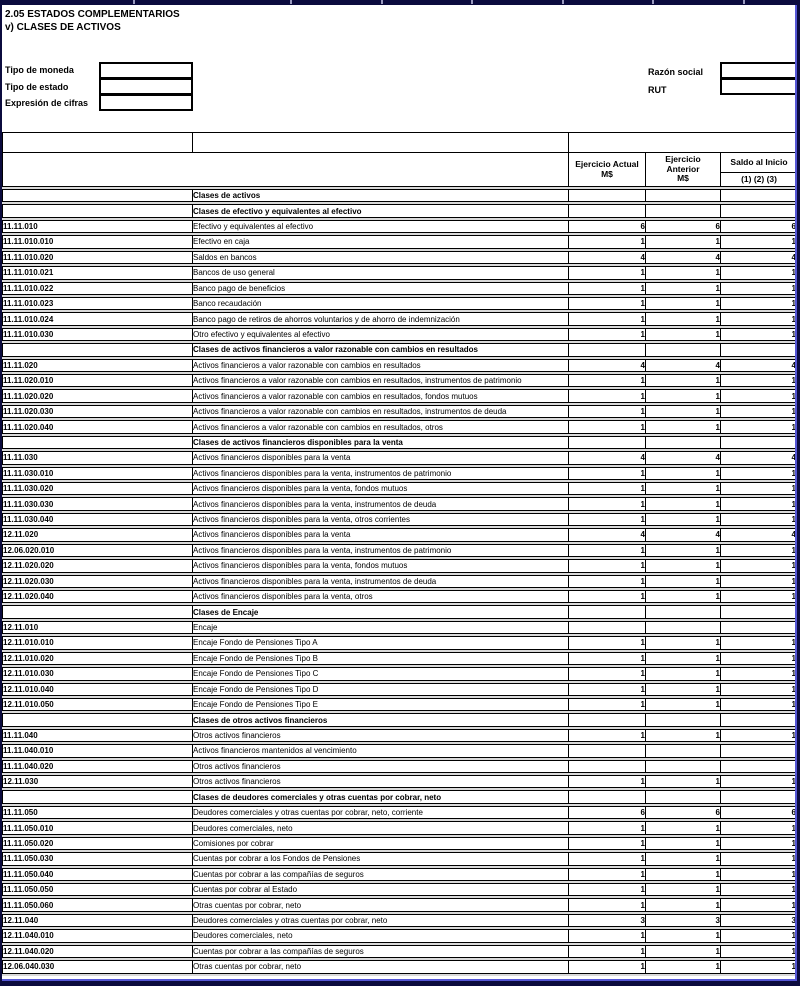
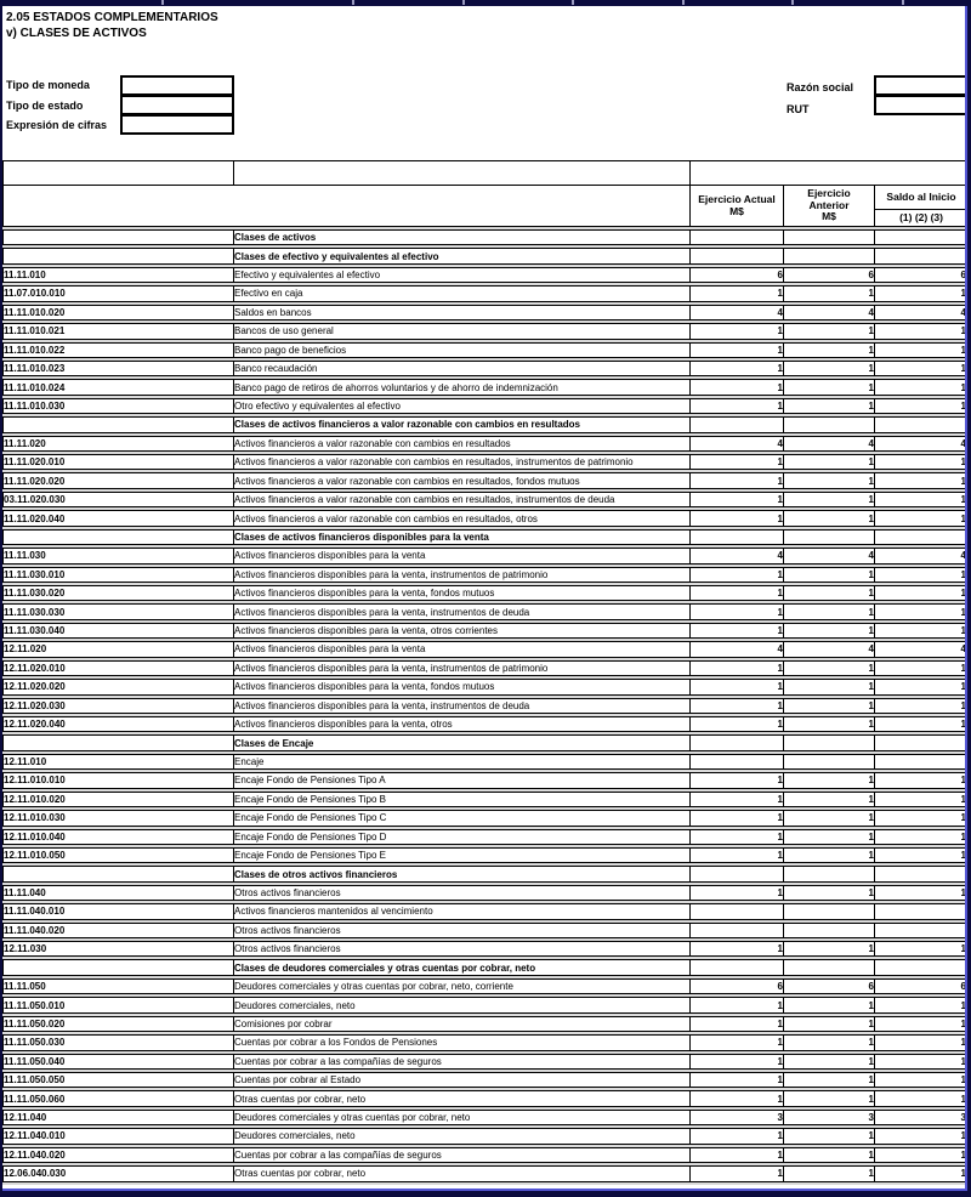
  2.05 ESTADOS COMPLEMENTARIOS
  v) CLASES DE ACTIVOS
  Tipo de moneda
  Tipo de estado
  Expresión de cifras
  Razón social
  RUT
  	Ejercicio Actual M$	Ejercicio Anterior M$	Saldo al Inicio
  (1) (2) (3)
  	Clases de activos
  	Clases de efectivo y equivalentes al efectivo
  11.11.010	Efectivo y equivalentes al efectivo	6	6	6
- 11.11.010.010	Efectivo en caja	1	1	1
+ 11.07.010.010	Efectivo en caja	1	1	1
  11.11.010.020	Saldos en bancos	4	4	4
  11.11.010.021	Bancos de uso general	1	1	1
  11.11.010.022	Banco pago de beneficios	1	1	1
  11.11.010.023	Banco recaudación	1	1	1
  11.11.010.024	Banco pago de retiros de ahorros voluntarios y de ahorro de indemnización	1	1	1
  11.11.010.030	Otro efectivo y equivalentes al efectivo	1	1	1
  	Clases de activos financieros a valor razonable con cambios en resultados
  11.11.020	Activos financieros a valor razonable con cambios en resultados	4	4	4
  11.11.020.010	Activos financieros a valor razonable con cambios en resultados, instrumentos de patrimonio	1	1	1
  11.11.020.020	Activos financieros a valor razonable con cambios en resultados, fondos mutuos	1	1	1
- 11.11.020.030	Activos financieros a valor razonable con cambios en resultados, instrumentos de deuda	1	1	1
+ 03.11.020.030	Activos financieros a valor razonable con cambios en resultados, instrumentos de deuda	1	1	1
  11.11.020.040	Activos financieros a valor razonable con cambios en resultados, otros	1	1	1
  	Clases de activos financieros disponibles para la venta
  11.11.030	Activos financieros disponibles para la venta	4	4	4
  11.11.030.010	Activos financieros disponibles para la venta, instrumentos de patrimonio	1	1	1
  11.11.030.020	Activos financieros disponibles para la venta, fondos mutuos	1	1	1
  11.11.030.030	Activos financieros disponibles para la venta, instrumentos de deuda	1	1	1
  11.11.030.040	Activos financieros disponibles para la venta, otros corrientes	1	1	1
  12.11.020	Activos financieros disponibles para la venta	4	4	4
- 12.06.020.010	Activos financieros disponibles para la venta, instrumentos de patrimonio	1	1	1
+ 12.11.020.010	Activos financieros disponibles para la venta, instrumentos de patrimonio	1	1	1
  12.11.020.020	Activos financieros disponibles para la venta, fondos mutuos	1	1	1
  12.11.020.030	Activos financieros disponibles para la venta, instrumentos de deuda	1	1	1
  12.11.020.040	Activos financieros disponibles para la venta, otros	1	1	1
  	Clases de Encaje
  12.11.010	Encaje
  12.11.010.010	Encaje Fondo de Pensiones Tipo A	1	1	1
  12.11.010.020	Encaje Fondo de Pensiones Tipo B	1	1	1
  12.11.010.030	Encaje Fondo de Pensiones Tipo C	1	1	1
  12.11.010.040	Encaje Fondo de Pensiones Tipo D	1	1	1
  12.11.010.050	Encaje Fondo de Pensiones Tipo E	1	1	1
  	Clases de otros activos financieros
  11.11.040	Otros activos financieros	1	1	1
  11.11.040.010	Activos financieros mantenidos al vencimiento
  11.11.040.020	Otros activos financieros
  12.11.030	Otros activos financieros	1	1	1
  	Clases de deudores comerciales y otras cuentas por cobrar, neto
  11.11.050	Deudores comerciales y otras cuentas por cobrar, neto, corriente	6	6	6
  11.11.050.010	Deudores comerciales, neto	1	1	1
  11.11.050.020	Comisiones por cobrar	1	1	1
  11.11.050.030	Cuentas por cobrar a los Fondos de Pensiones	1	1	1
  11.11.050.040	Cuentas por cobrar a las compañías de seguros	1	1	1
  11.11.050.050	Cuentas por cobrar al Estado	1	1	1
  11.11.050.060	Otras cuentas por cobrar, neto	1	1	1
  12.11.040	Deudores comerciales y otras cuentas por cobrar, neto	3	3	3
  12.11.040.010	Deudores comerciales, neto	1	1	1
  12.11.040.020	Cuentas por cobrar a las compañías de seguros	1	1	1
  12.06.040.030	Otras cuentas por cobrar, neto	1	1	1
